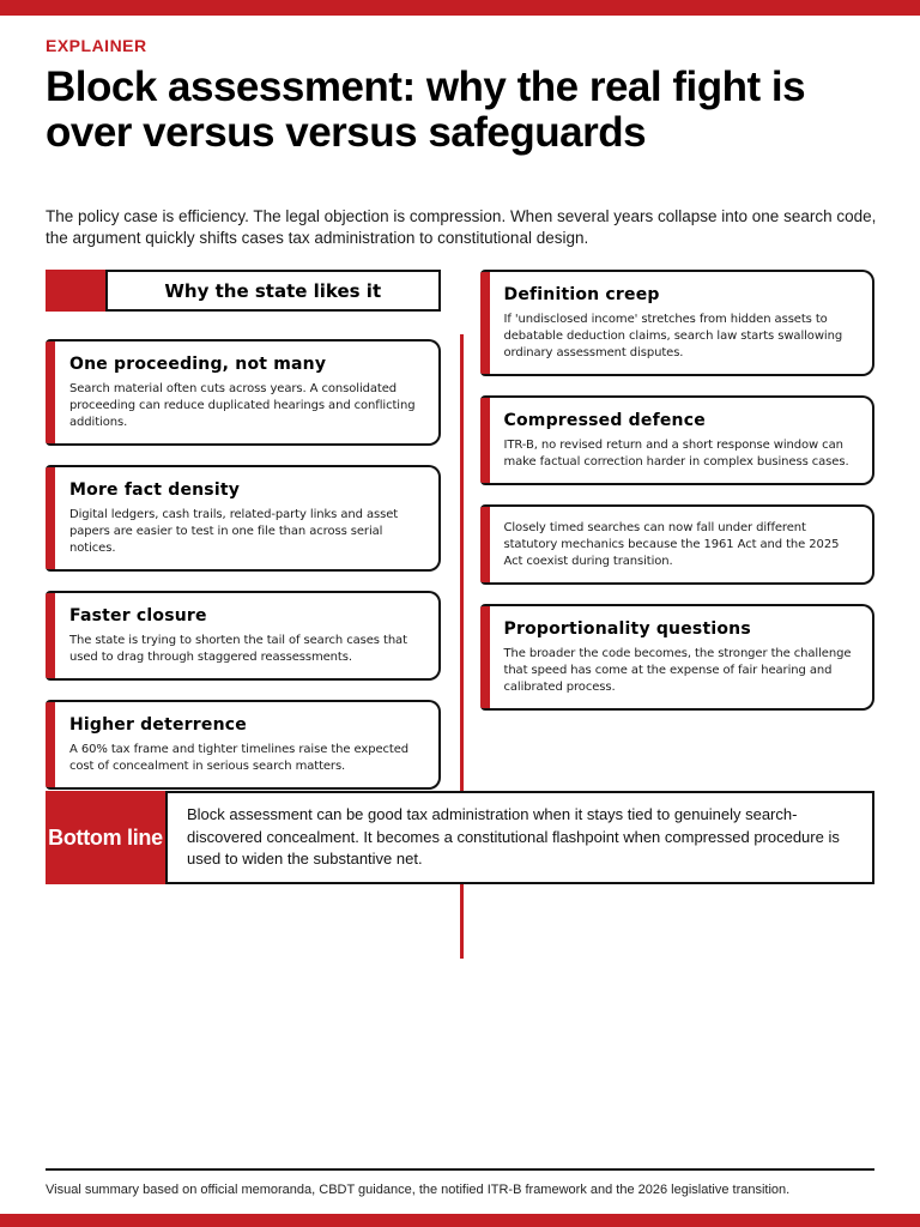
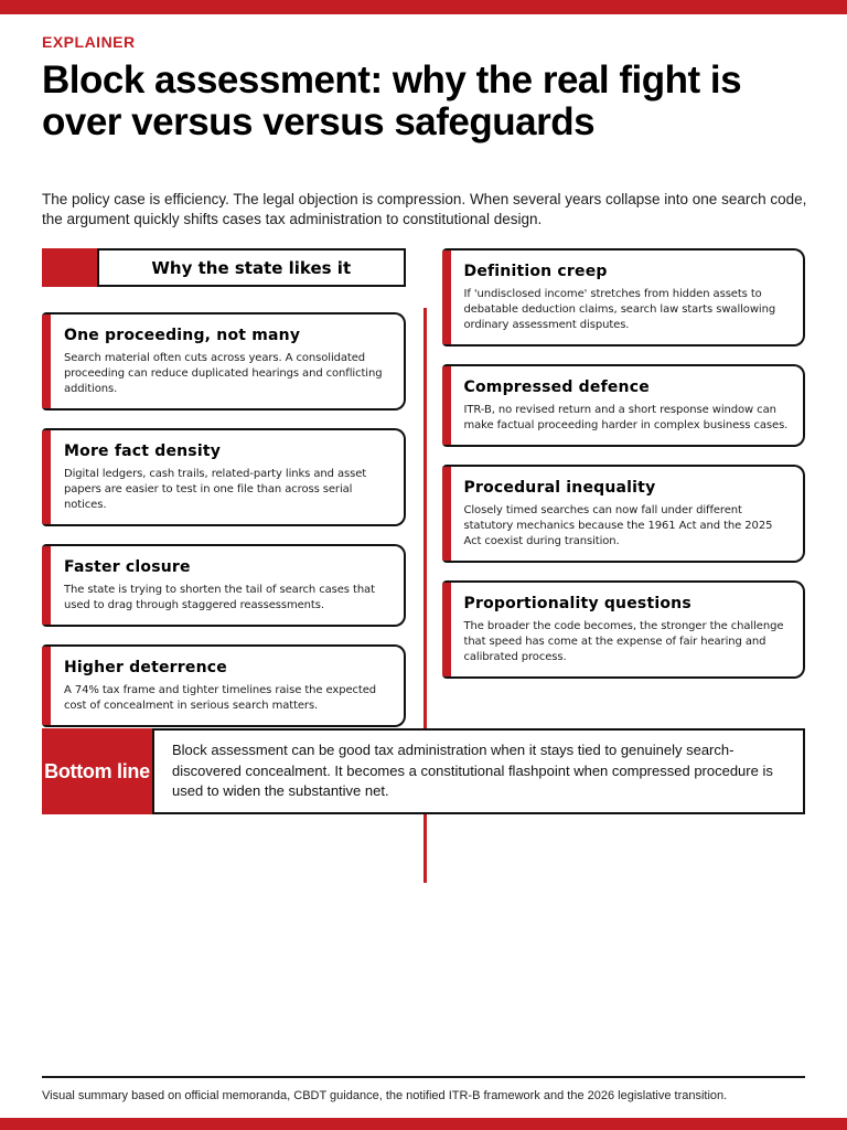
  EXPLAINER
  Block assessment: why the real fight is over versus versus safeguards
  The policy case is efficiency. The legal objection is compression. When several years collapse into one search code, the argument quickly shifts cases tax administration to constitutional design.
  Why the state likes it
  One proceeding, not many
  Search material often cuts across years. A consolidated proceeding can reduce duplicated hearings and conflicting additions.
  More fact density
  Digital ledgers, cash trails, related-party links and asset papers are easier to test in one file than across serial notices.
  Faster closure
  The state is trying to shorten the tail of search cases that used to drag through staggered reassessments.
  Higher deterrence
- A 60% tax frame and tighter timelines raise the expected cost of concealment in serious search matters.
+ A 74% tax frame and tighter timelines raise the expected cost of concealment in serious search matters.
  Definition creep
  If 'undisclosed income' stretches from hidden assets to debatable deduction claims, search law starts swallowing ordinary assessment disputes.
  Compressed defence
- ITR-B, no revised return and a short response window can make factual correction harder in complex business cases.
+ ITR-B, no revised return and a short response window can make factual proceeding harder in complex business cases.
+ Procedural inequality
  Closely timed searches can now fall under different statutory mechanics because the 1961 Act and the 2025 Act coexist during transition.
  Proportionality questions
  The broader the code becomes, the stronger the challenge that speed has come at the expense of fair hearing and calibrated process.
  Bottom line
  Block assessment can be good tax administration when it stays tied to genuinely search-discovered concealment. It becomes a constitutional flashpoint when compressed procedure is used to widen the substantive net.
  Visual summary based on official memoranda, CBDT guidance, the notified ITR-B framework and the 2026 legislative transition.
